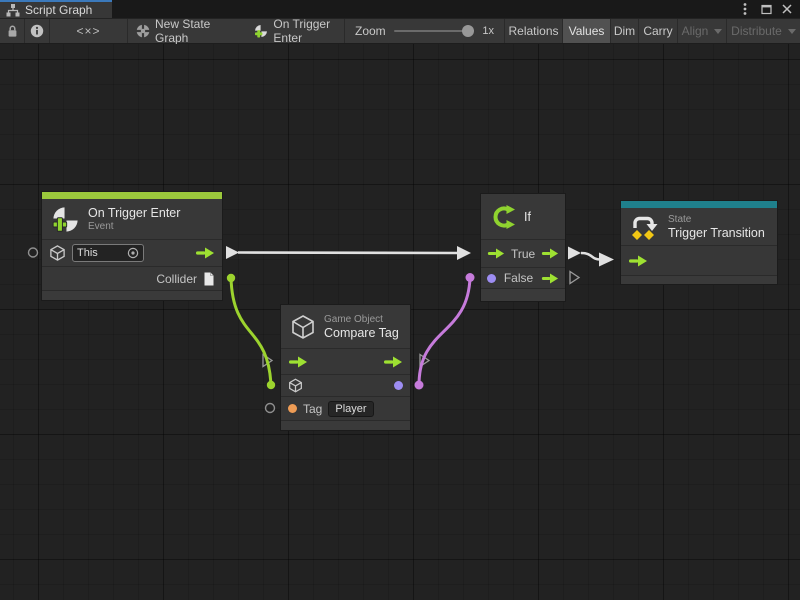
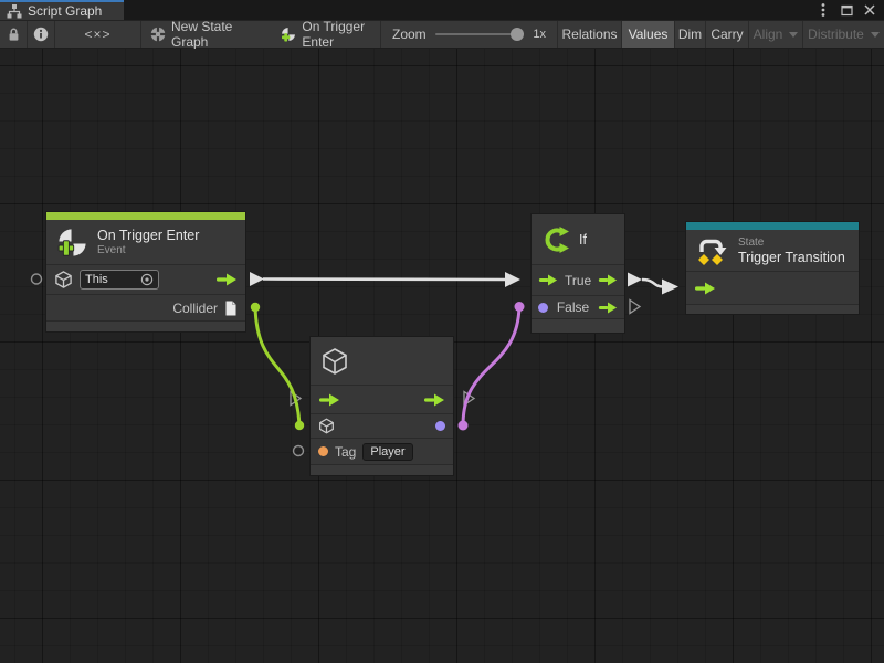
  Script Graph
  <×>
  New State Graph
  On Trigger Enter
  Zoom
  1x
  Relations
  Values
  Dim
  Carry
  Align
  Distribute
  On Trigger Enter
  Event
  This
  Collider
- Game Object
- Compare Tag
  Tag
  Player
  If
  True
  False
  State
  Trigger Transition
